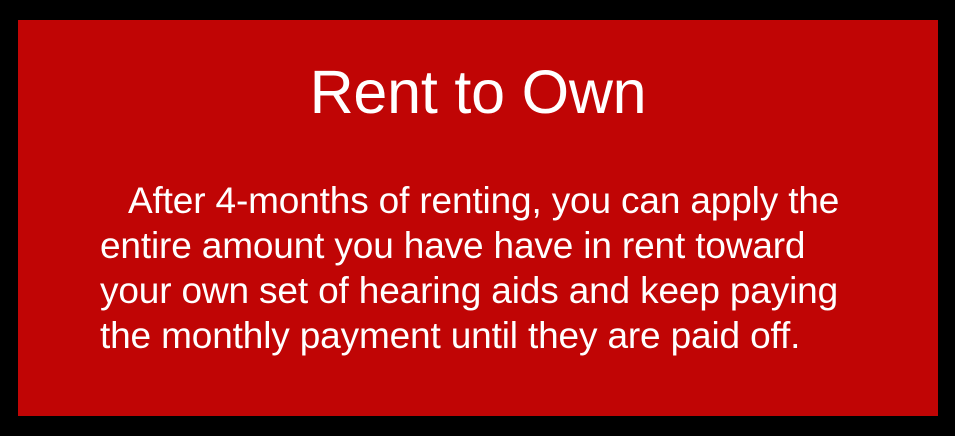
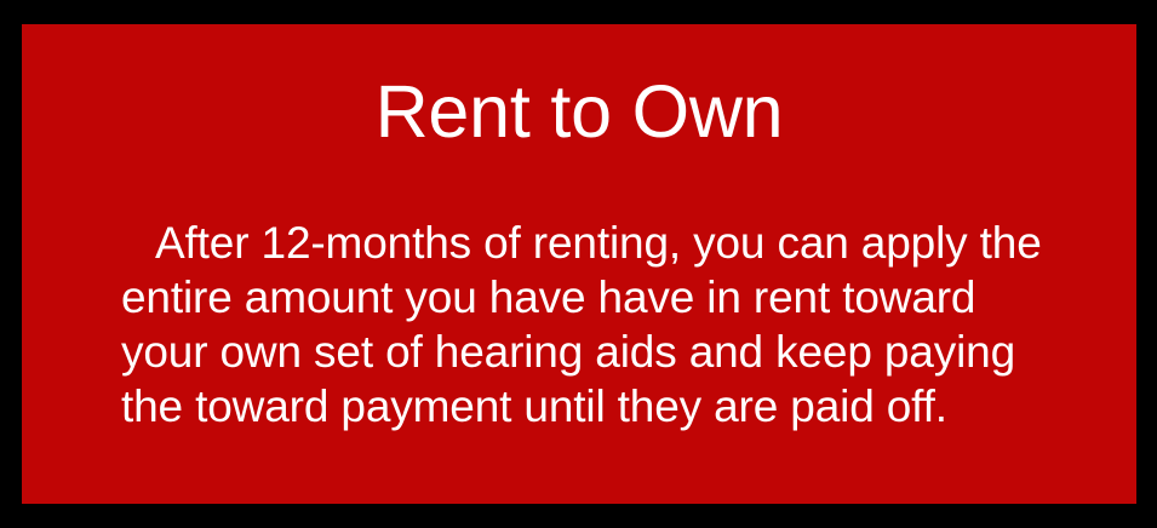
  Rent to Own
- After 4-months of renting, you can apply the
+ After 12-months of renting, you can apply the
  entire amount you have have in rent toward
  your own set of hearing aids and keep paying
- the monthly payment until they are paid off.
+ the toward payment until they are paid off.
